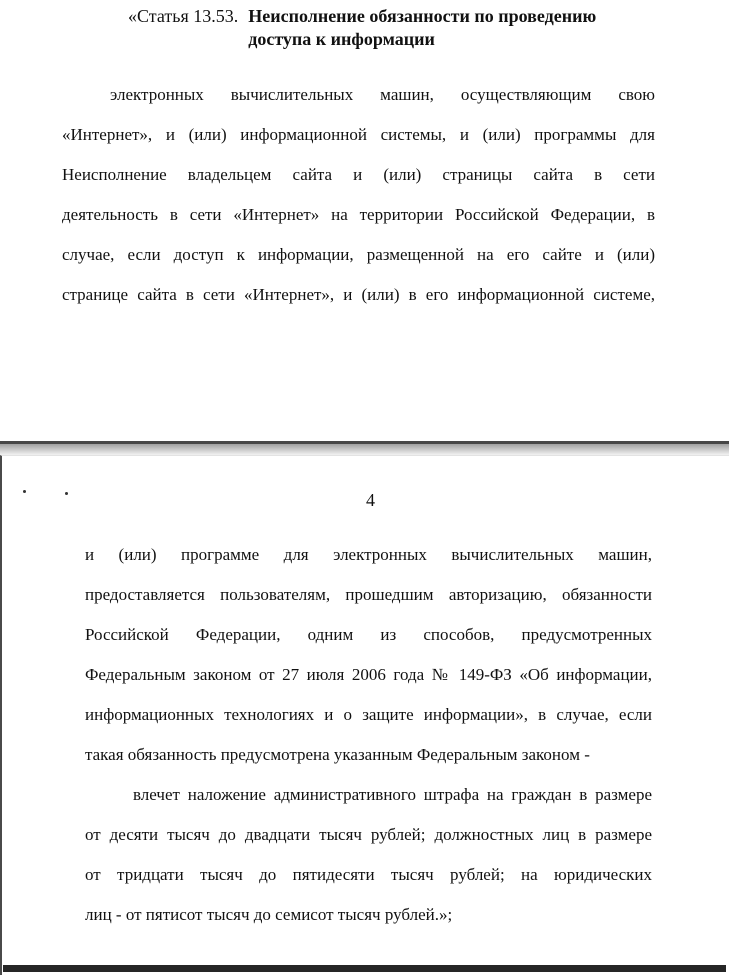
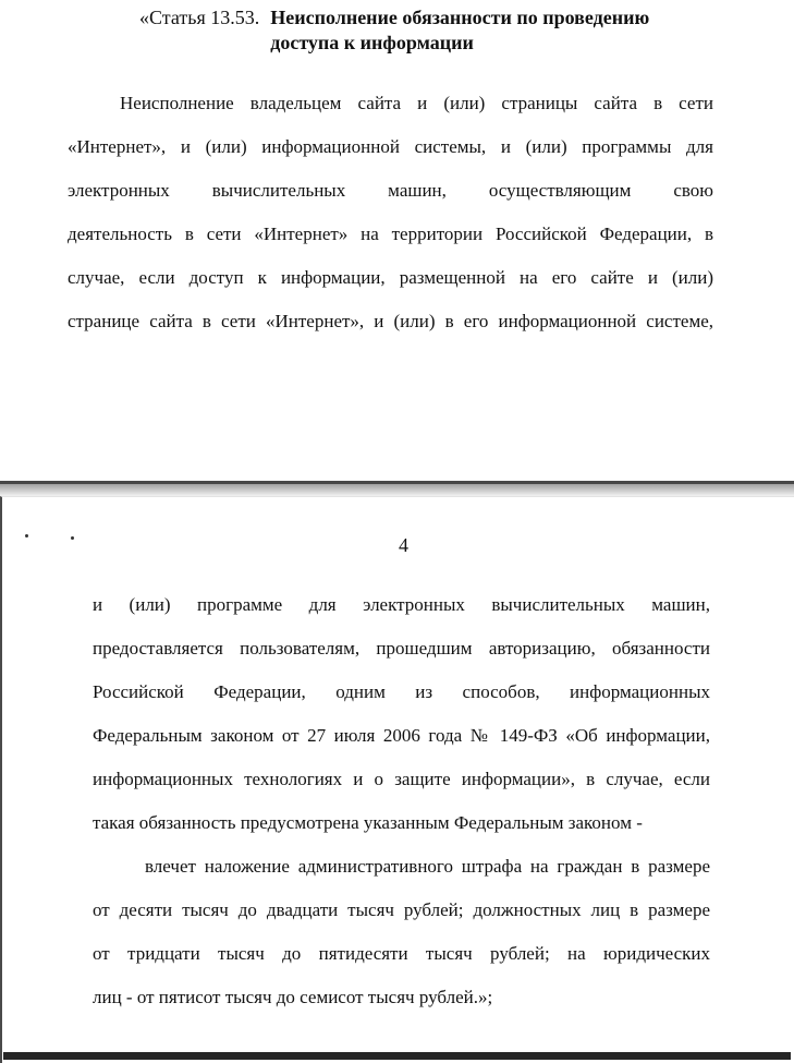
  «Статья 13.53.
  Неисполнение обязанности по проведению
  доступа к информации
- электронных вычислительных машин, осуществляющим свою
+ Неисполнение владельцем сайта и (или) страницы сайта в сети
  «Интернет», и (или) информационной системы, и (или) программы для
- Неисполнение владельцем сайта и (или) страницы сайта в сети
+ электронных вычислительных машин, осуществляющим свою
  деятельность в сети «Интернет» на территории Российской Федерации, в
  случае, если доступ к информации, размещенной на его сайте и (или)
  странице сайта в сети «Интернет», и (или) в его информационной системе,
  4
  и (или) программе для электронных вычислительных машин,
  предоставляется пользователям, прошедшим авторизацию, обязанности
- Российской Федерации, одним из способов, предусмотренных
+ Российской Федерации, одним из способов, информационных
  Федеральным законом от 27 июля 2006 года № 149-ФЗ «Об информации,
  информационных технологиях и о защите информации», в случае, если
  такая обязанность предусмотрена указанным Федеральным законом -
  влечет наложение административного штрафа на граждан в размере
  от десяти тысяч до двадцати тысяч рублей; должностных лиц в размере
  от тридцати тысяч до пятидесяти тысяч рублей; на юридических
  лиц - от пятисот тысяч до семисот тысяч рублей.»;
